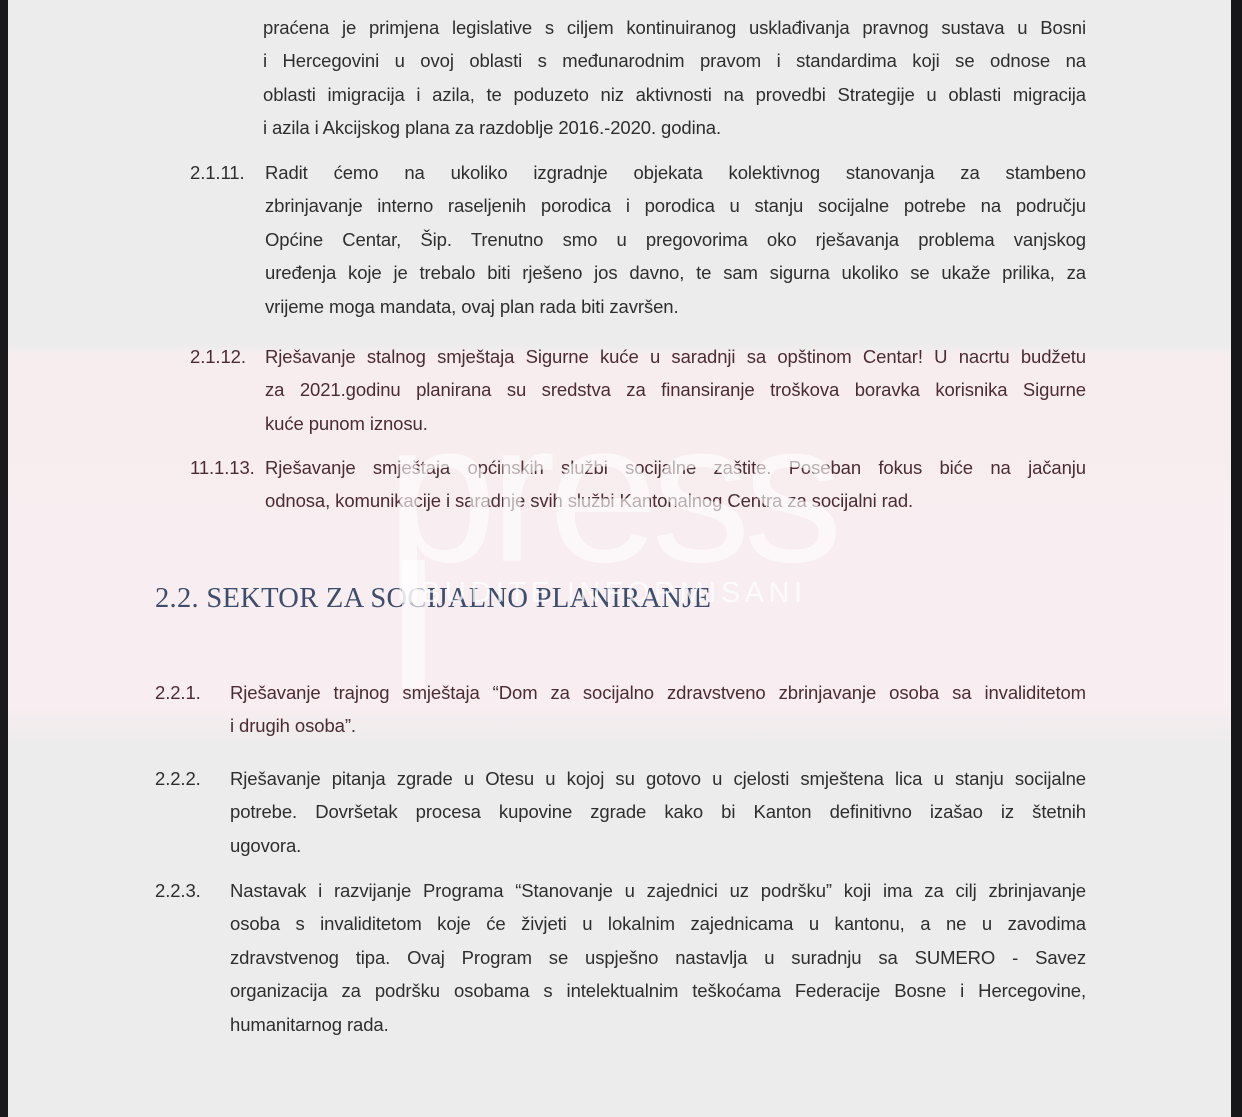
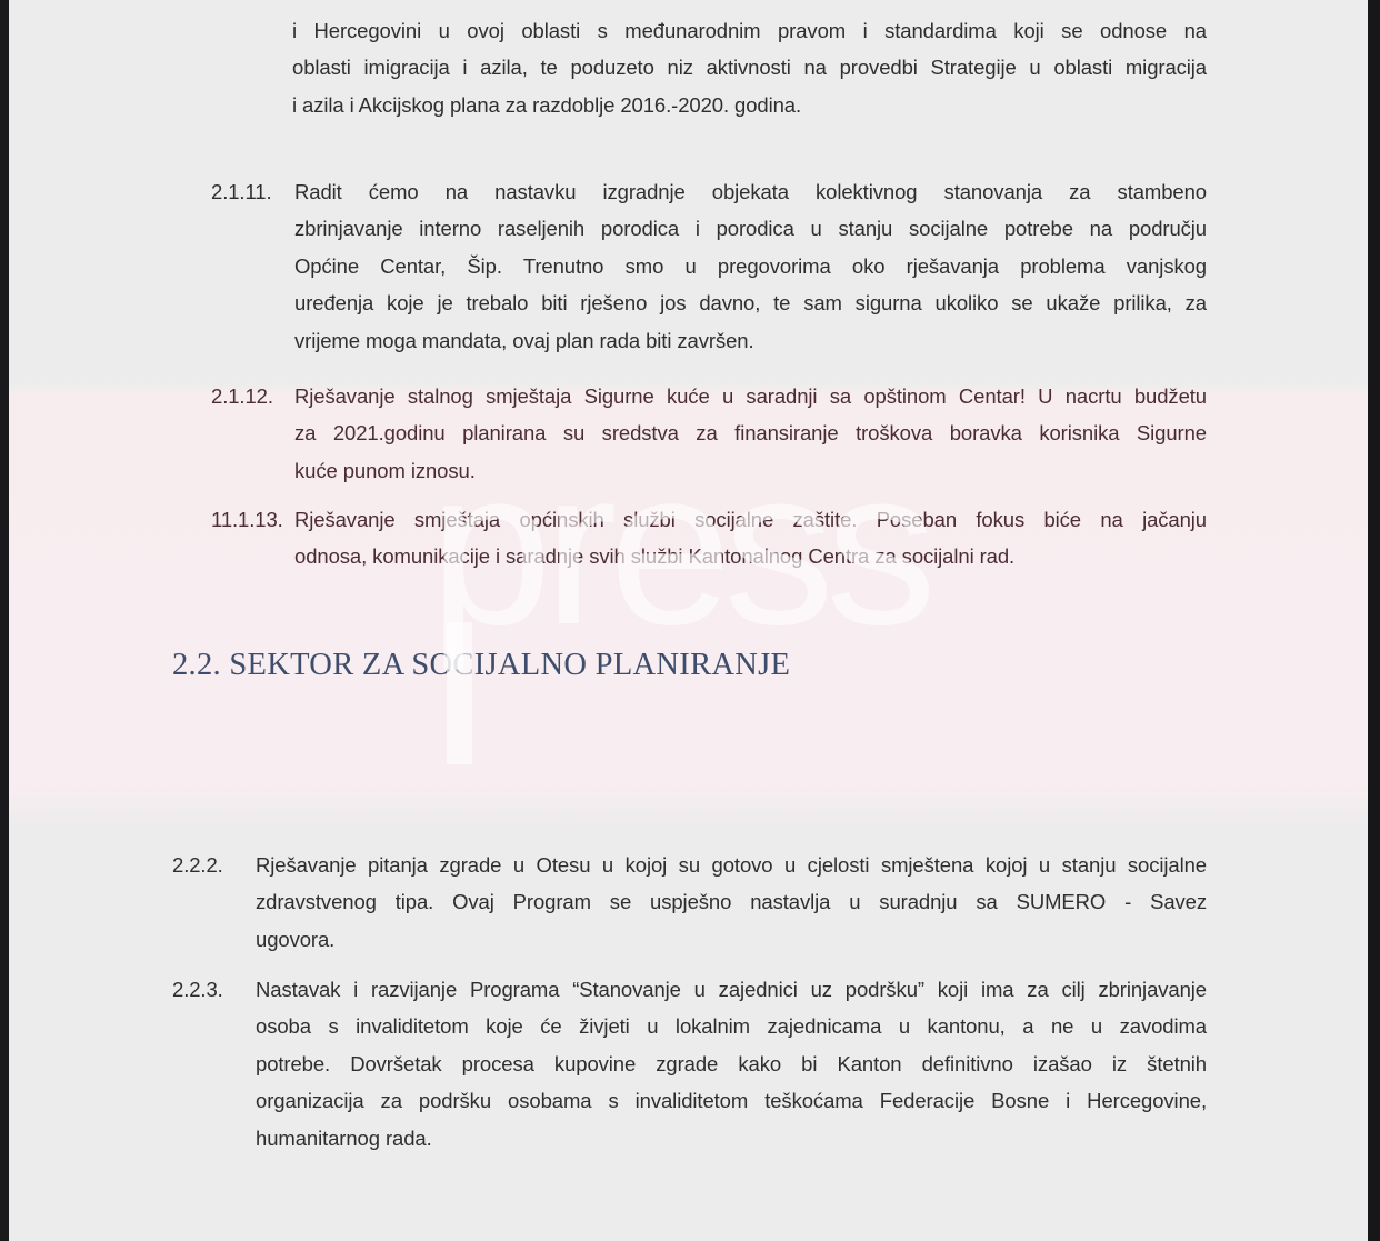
- praćena je primjena legislative s ciljem kontinuiranog usklađivanja pravnog sustava u Bosni
  i Hercegovini u ovoj oblasti s međunarodnim pravom i standardima koji se odnose na
  oblasti imigracija i azila, te poduzeto niz aktivnosti na provedbi Strategije u oblasti migracija
  i azila i Akcijskog plana za razdoblje 2016.-2020. godina.
  2.1.11.
- Radit ćemo na ukoliko izgradnje objekata kolektivnog stanovanja za stambeno
+ Radit ćemo na nastavku izgradnje objekata kolektivnog stanovanja za stambeno
  zbrinjavanje interno raseljenih porodica i porodica u stanju socijalne potrebe na području
  Općine Centar, Šip. Trenutno smo u pregovorima oko rješavanja problema vanjskog
  uređenja koje je trebalo biti rješeno jos davno, te sam sigurna ukoliko se ukaže prilika, za
  vrijeme moga mandata, ovaj plan rada biti završen.
  2.1.12.
  Rješavanje stalnog smještaja Sigurne kuće u saradnji sa opštinom Centar! U nacrtu budžetu
  za 2021.godinu planirana su sredstva za finansiranje troškova boravka korisnika Sigurne
  kuće punom iznosu.
  11.1.13.
  Rješavanje smještaja općinskih službi socijalne zaštite. Poseban fokus biće na jačanju
  odnosa, komunikacije i saradnje svih službi Kantonalnog Centra za socijalni rad.
  2.2. SEKTOR ZA SOCIJALNO PLANIRANJE
- 2.2.1.
- Rješavanje trajnog smještaja “Dom za socijalno zdravstveno zbrinjavanje osoba sa invaliditetom
- i drugih osoba”.
  2.2.2.
- Rješavanje pitanja zgrade u Otesu u kojoj su gotovo u cjelosti smještena lica u stanju socijalne
+ Rješavanje pitanja zgrade u Otesu u kojoj su gotovo u cjelosti smještena kojoj u stanju socijalne
- potrebe. Dovršetak procesa kupovine zgrade kako bi Kanton definitivno izašao iz štetnih
+ zdravstvenog tipa. Ovaj Program se uspješno nastavlja u suradnju sa SUMERO - Savez
  ugovora.
  2.2.3.
  Nastavak i razvijanje Programa “Stanovanje u zajednici uz podršku” koji ima za cilj zbrinjavanje
  osoba s invaliditetom koje će živjeti u lokalnim zajednicama u kantonu, a ne u zavodima
- zdravstvenog tipa. Ovaj Program se uspješno nastavlja u suradnju sa SUMERO - Savez
+ potrebe. Dovršetak procesa kupovine zgrade kako bi Kanton definitivno izašao iz štetnih
- organizacija za podršku osobama s intelektualnim teškoćama Federacije Bosne i Hercegovine,
+ organizacija za podršku osobama s invaliditetom teškoćama Federacije Bosne i Hercegovine,
  humanitarnog rada.
  press
- BUDITE INFORMISANI
